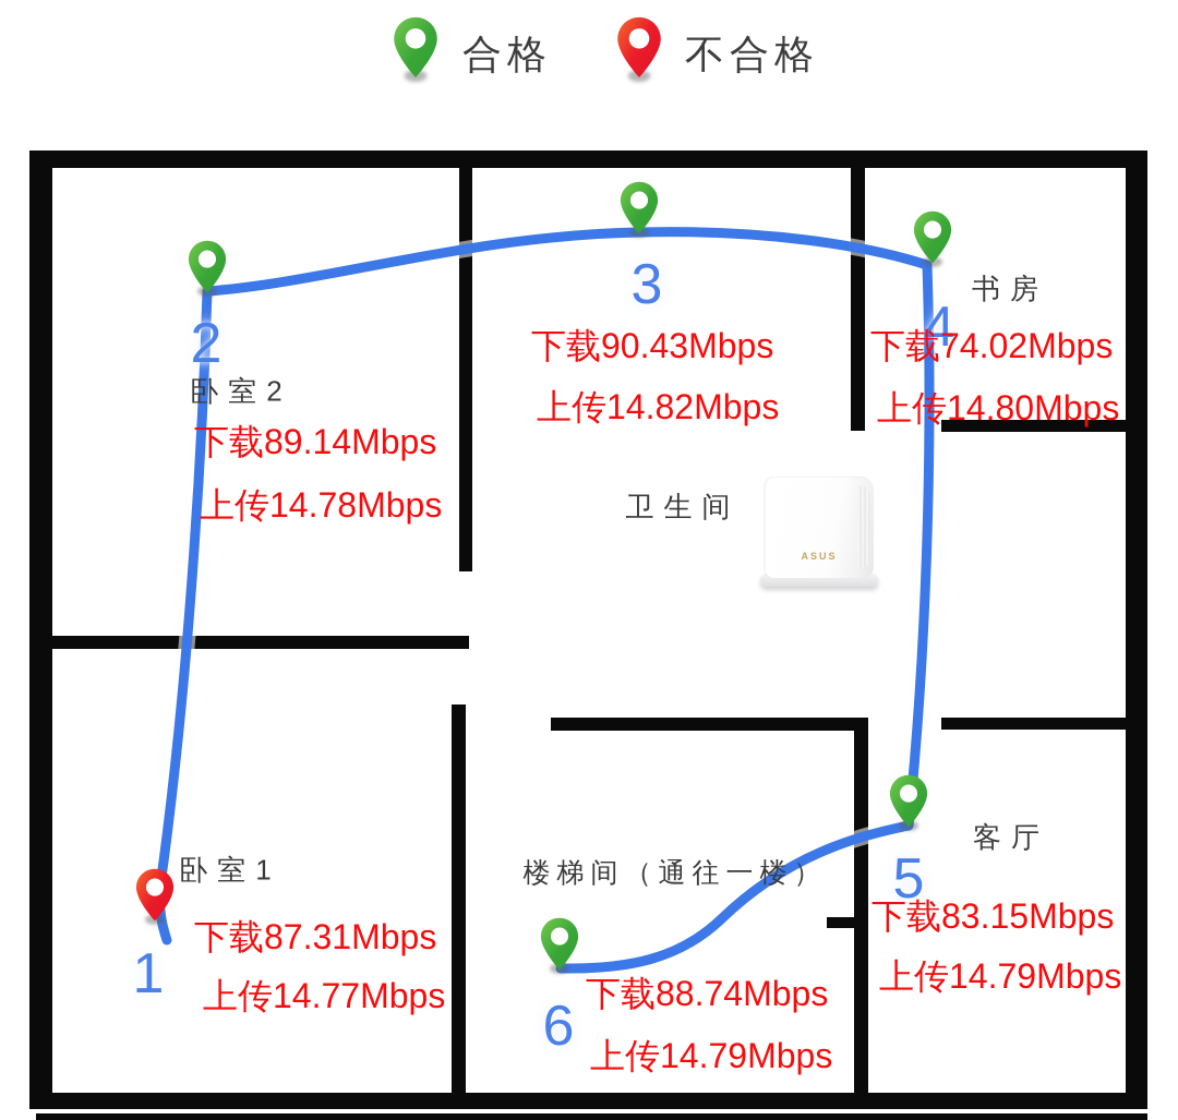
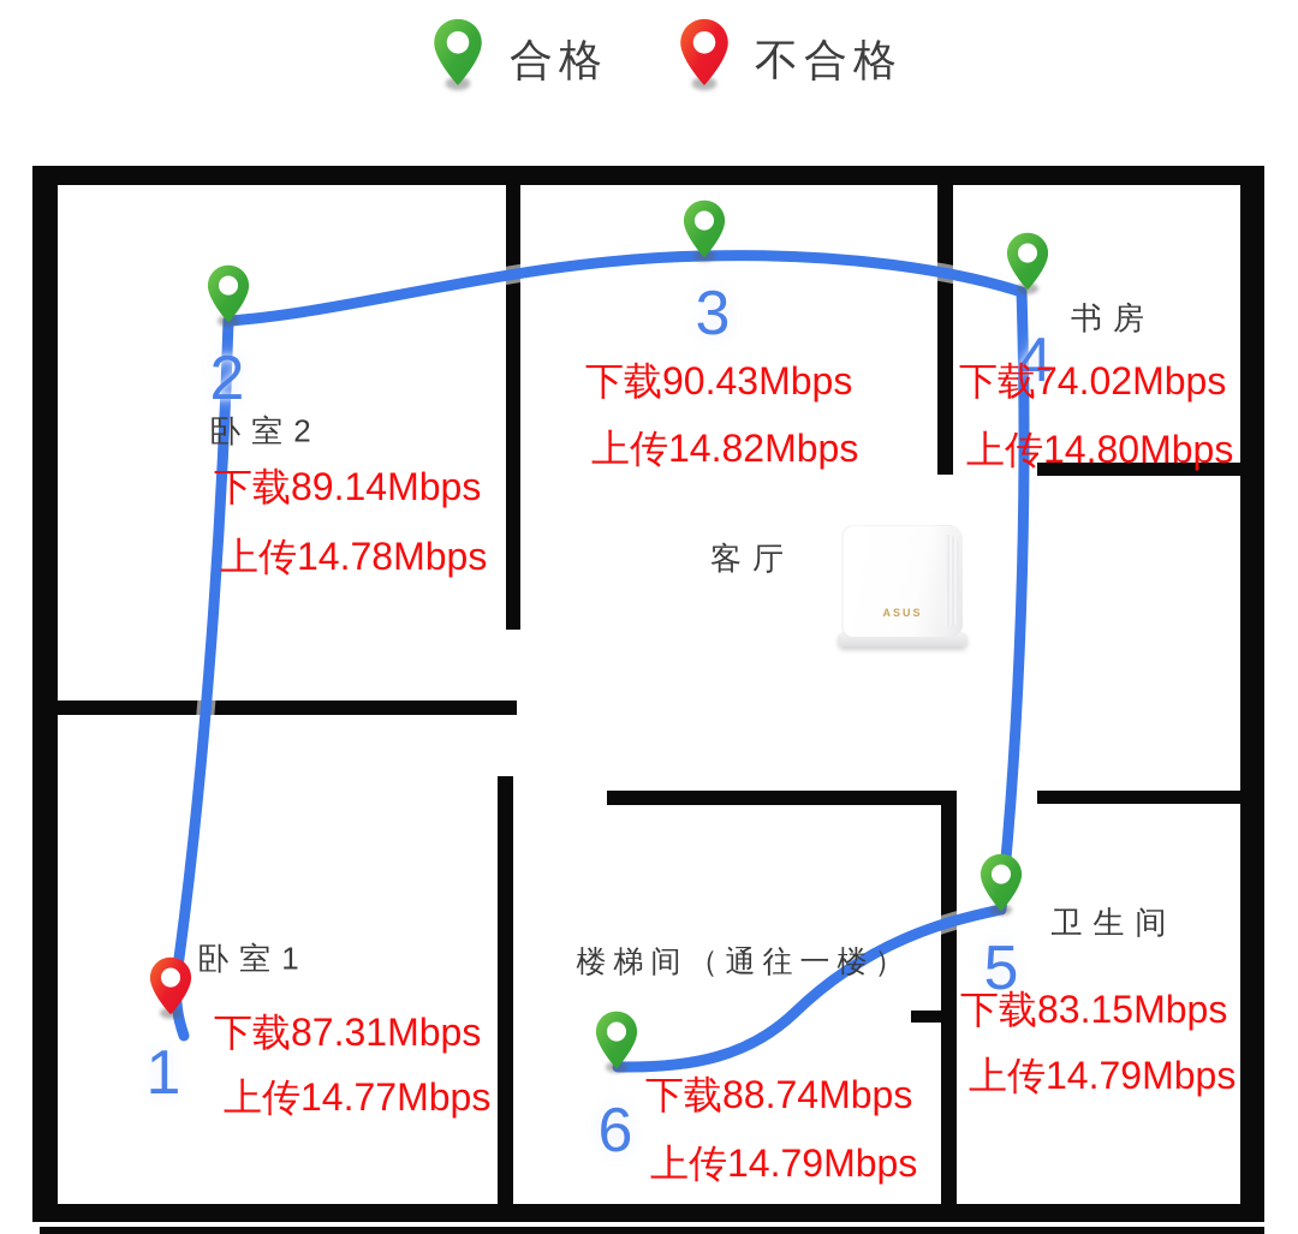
  合格
  不合格
  ASUS
  卧室2
  书房
- 卫生间
+ 客厅
  卧室1
  楼梯间（通往一楼）
- 客厅
+ 卫生间
  1
  2
  3
  4
  5
  6
  下载87.31Mbps
  上传14.77Mbps
  下载89.14Mbps
  上传14.78Mbps
  下载90.43Mbps
  上传14.82Mbps
  下载74.02Mbps
  上传14.80Mbps
  下载83.15Mbps
  上传14.79Mbps
  下载88.74Mbps
  上传14.79Mbps
